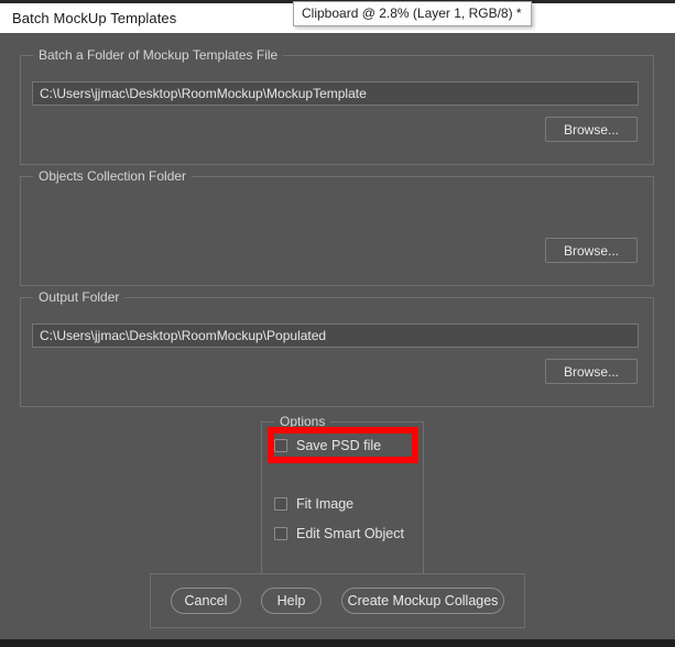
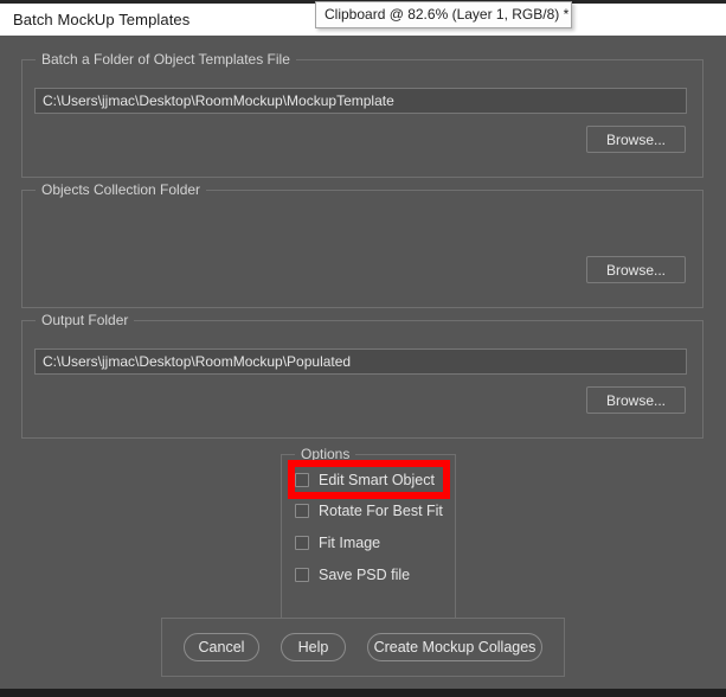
  Batch MockUp Templates
- Clipboard @ 2.8% (Layer 1, RGB/8) *
+ Clipboard @ 82.6% (Layer 1, RGB/8) *
- Batch a Folder of Mockup Templates File
+ Batch a Folder of Object Templates File
  C:\Users\jjmac\Desktop\RoomMockup\MockupTemplate
  Browse...
  Objects Collection Folder
  Browse...
  Output Folder
  C:\Users\jjmac\Desktop\RoomMockup\Populated
  Browse...
  Options
- Save PSD file
+ Edit Smart Object
+ Rotate For Best Fit
  Fit Image
- Edit Smart Object
+ Save PSD file
  Cancel
  Help
  Create Mockup Collages
